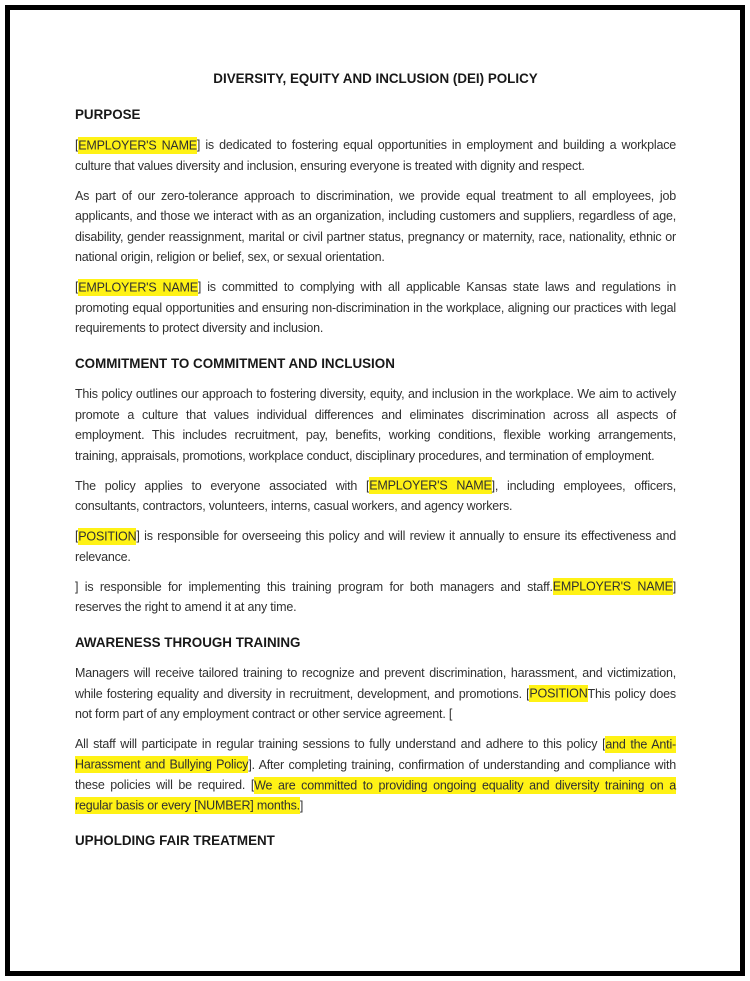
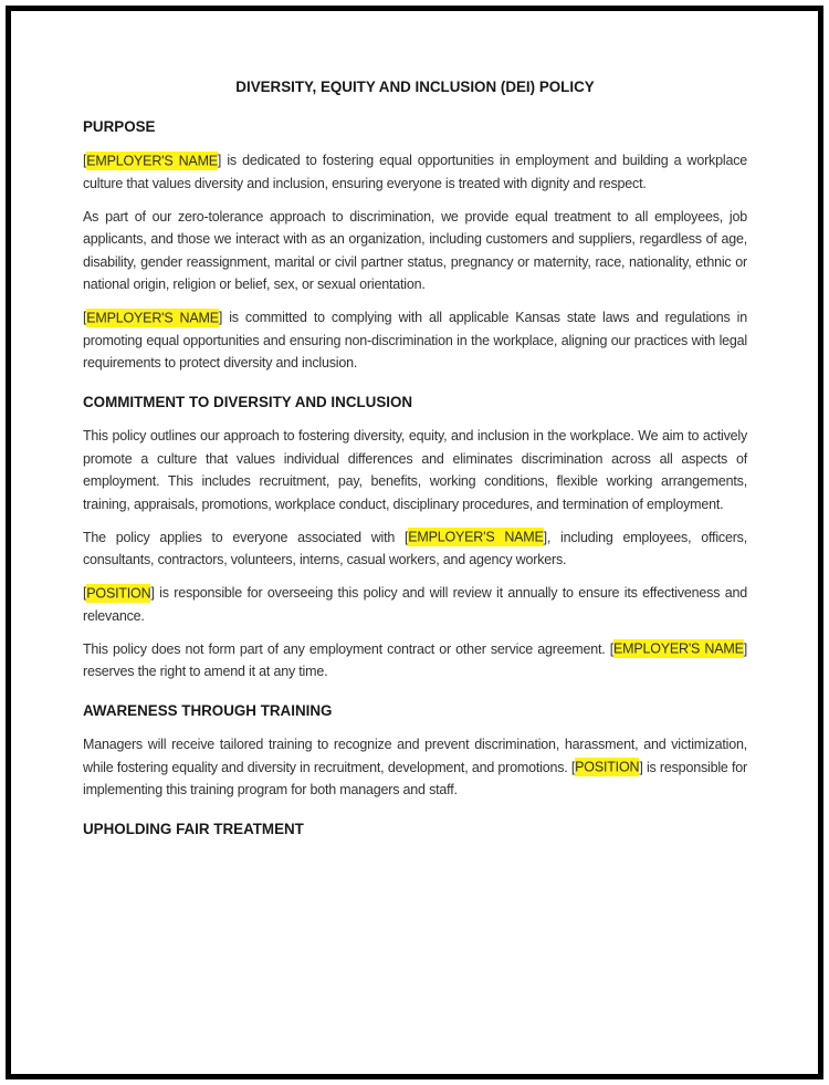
  DIVERSITY, EQUITY AND INCLUSION (DEI) POLICY
  PURPOSE
  [EMPLOYER'S NAME] is dedicated to fostering equal opportunities in employment and building a workplace culture that values diversity and inclusion, ensuring everyone is treated with dignity and respect.
  As part of our zero-tolerance approach to discrimination, we provide equal treatment to all employees, job applicants, and those we interact with as an organization, including customers and suppliers, regardless of age, disability, gender reassignment, marital or civil partner status, pregnancy or maternity, race, nationality, ethnic or national origin, religion or belief, sex, or sexual orientation.
  [EMPLOYER'S NAME] is committed to complying with all applicable Kansas state laws and regulations in promoting equal opportunities and ensuring non-discrimination in the workplace, aligning our practices with legal requirements to protect diversity and inclusion.
- COMMITMENT TO COMMITMENT AND INCLUSION
+ COMMITMENT TO DIVERSITY AND INCLUSION
  This policy outlines our approach to fostering diversity, equity, and inclusion in the workplace. We aim to actively promote a culture that values individual differences and eliminates discrimination across all aspects of employment. This includes recruitment, pay, benefits, working conditions, flexible working arrangements, training, appraisals, promotions, workplace conduct, disciplinary procedures, and termination of employment.
  The policy applies to everyone associated with [EMPLOYER'S NAME], including employees, officers, consultants, contractors, volunteers, interns, casual workers, and agency workers.
  [POSITION] is responsible for overseeing this policy and will review it annually to ensure its effectiveness and relevance.
- ] is responsible for implementing this training program for both managers and staff.EMPLOYER'S NAME] reserves the right to amend it at any time.
+ This policy does not form part of any employment contract or other service agreement. [EMPLOYER'S NAME] reserves the right to amend it at any time.
  AWARENESS THROUGH TRAINING
- Managers will receive tailored training to recognize and prevent discrimination, harassment, and victimization, while fostering equality and diversity in recruitment, development, and promotions. [POSITIONThis policy does not form part of any employment contract or other service agreement. [
+ Managers will receive tailored training to recognize and prevent discrimination, harassment, and victimization, while fostering equality and diversity in recruitment, development, and promotions. [POSITION] is responsible for implementing this training program for both managers and staff.
- All staff will participate in regular training sessions to fully understand and adhere to this policy [and the Anti-Harassment and Bullying Policy]. After completing training, confirmation of understanding and compliance with these policies will be required. [We are committed to providing ongoing equality and diversity training on a regular basis or every [NUMBER] months.]
  UPHOLDING FAIR TREATMENT
